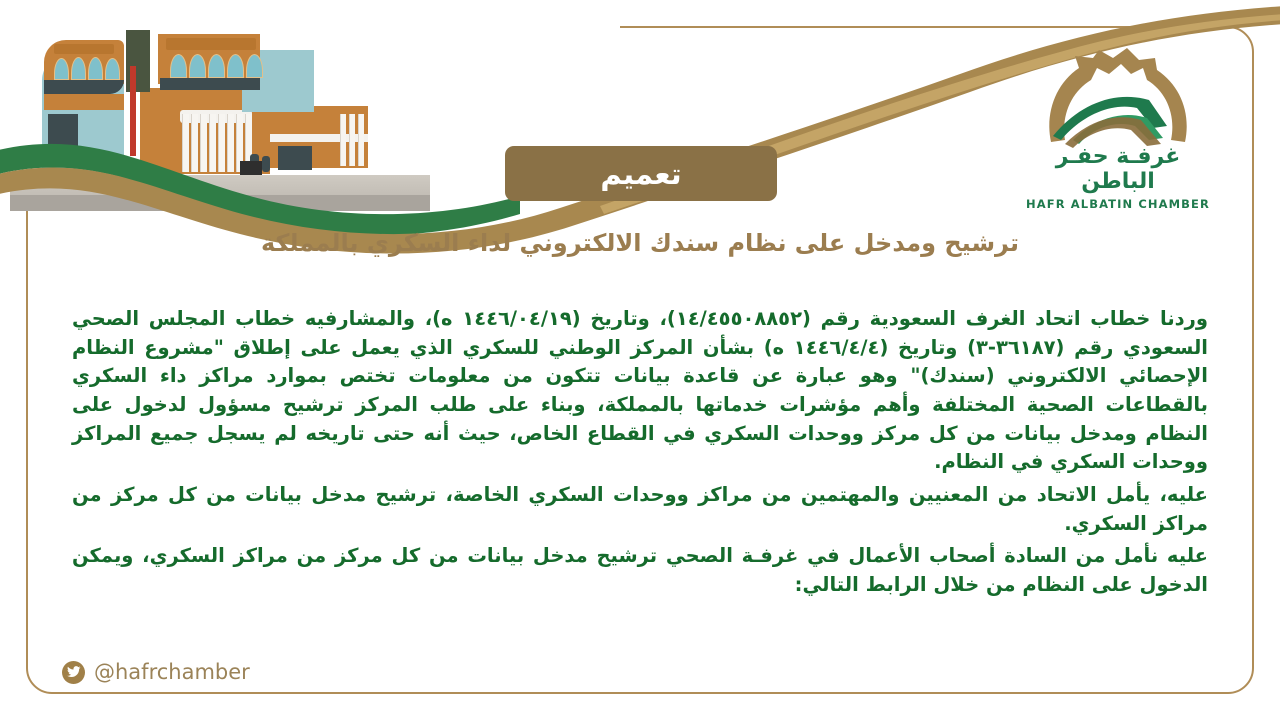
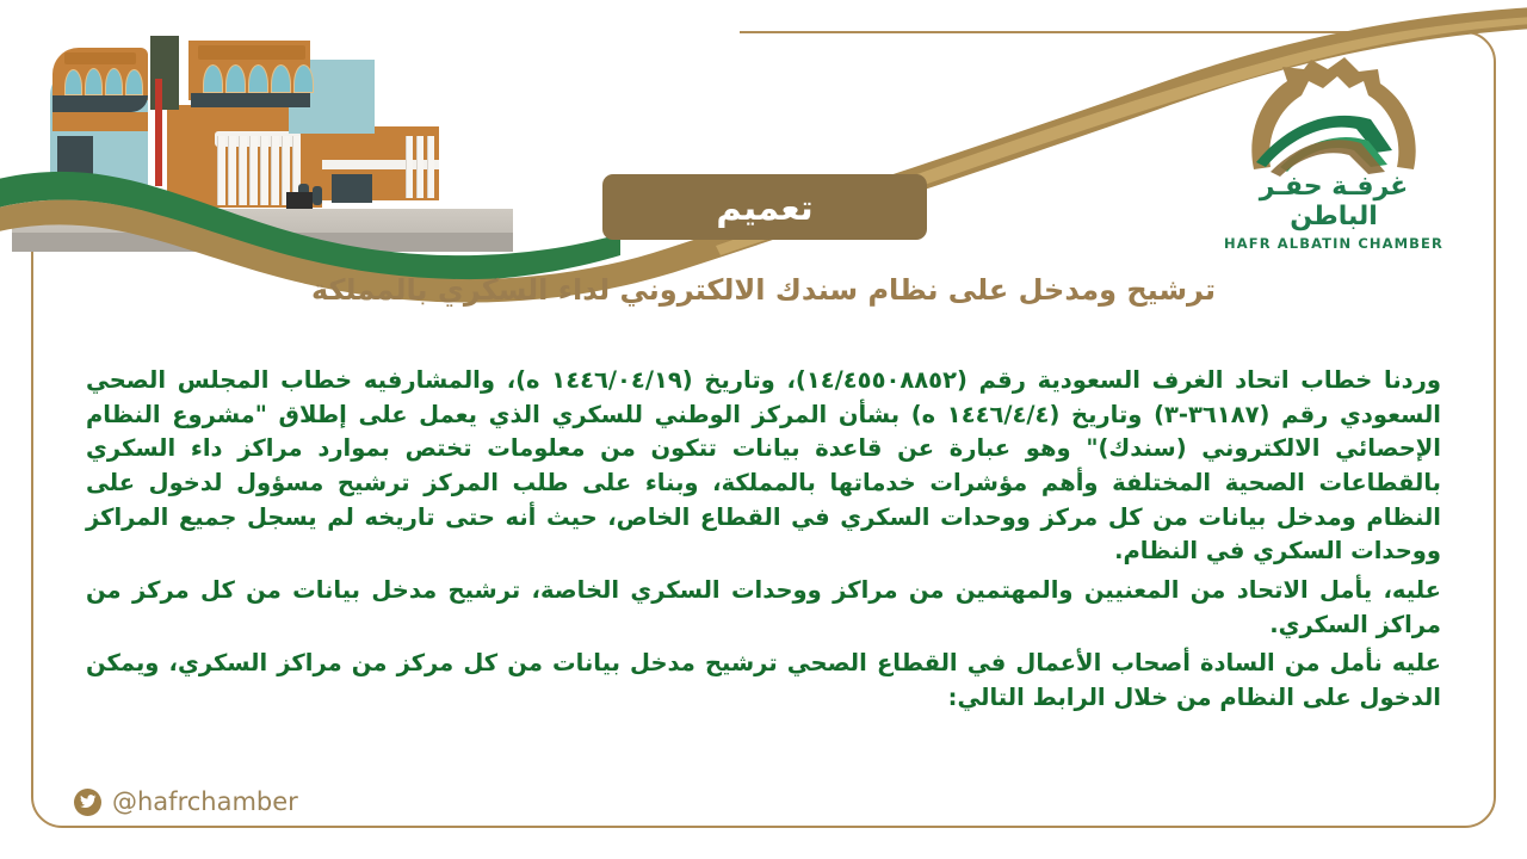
  غرفـة حفـر الباطن
  HAFR ALBATIN CHAMBER
  تعميم
  ترشيح ومدخل على نظام سندك الالكتروني لداء السكري بالمملكة
  وردنا خطاب اتحاد الغرف السعودية رقم (١٤/٤٥٥٠٨٨٥٢)، وتاريخ (١٤٤٦/٠٤/١٩ ه)، والمشارفيه خطاب المجلس الصحي السعودي رقم (٣٦١٨٧-٣) وتاريخ (١٤٤٦/٤/٤ ه) بشأن المركز الوطني للسكري الذي يعمل على إطلاق "مشروع النظام الإحصائي الالكتروني (سندك)" وهو عبارة عن قاعدة بيانات تتكون من معلومات تختص بموارد مراكز داء السكري بالقطاعات الصحية المختلفة وأهم مؤشرات خدماتها بالمملكة، وبناء على طلب المركز ترشيح مسؤول لدخول على النظام ومدخل بيانات من كل مركز ووحدات السكري في القطاع الخاص، حيث أنه حتى تاريخه لم يسجل جميع المراكز ووحدات السكري في النظام.
  عليه، يأمل الاتحاد من المعنيين والمهتمين من مراكز ووحدات السكري الخاصة، ترشيح مدخل بيانات من كل مركز من مراكز السكري.
- عليه نأمل من السادة أصحاب الأعمال في غرفـة الصحي ترشيح مدخل بيانات من كل مركز من مراكز السكري، ويمكن الدخول على النظام من خلال الرابط التالي:
+ عليه نأمل من السادة أصحاب الأعمال في القطاع الصحي ترشيح مدخل بيانات من كل مركز من مراكز السكري، ويمكن الدخول على النظام من خلال الرابط التالي:
  @hafrchamber
